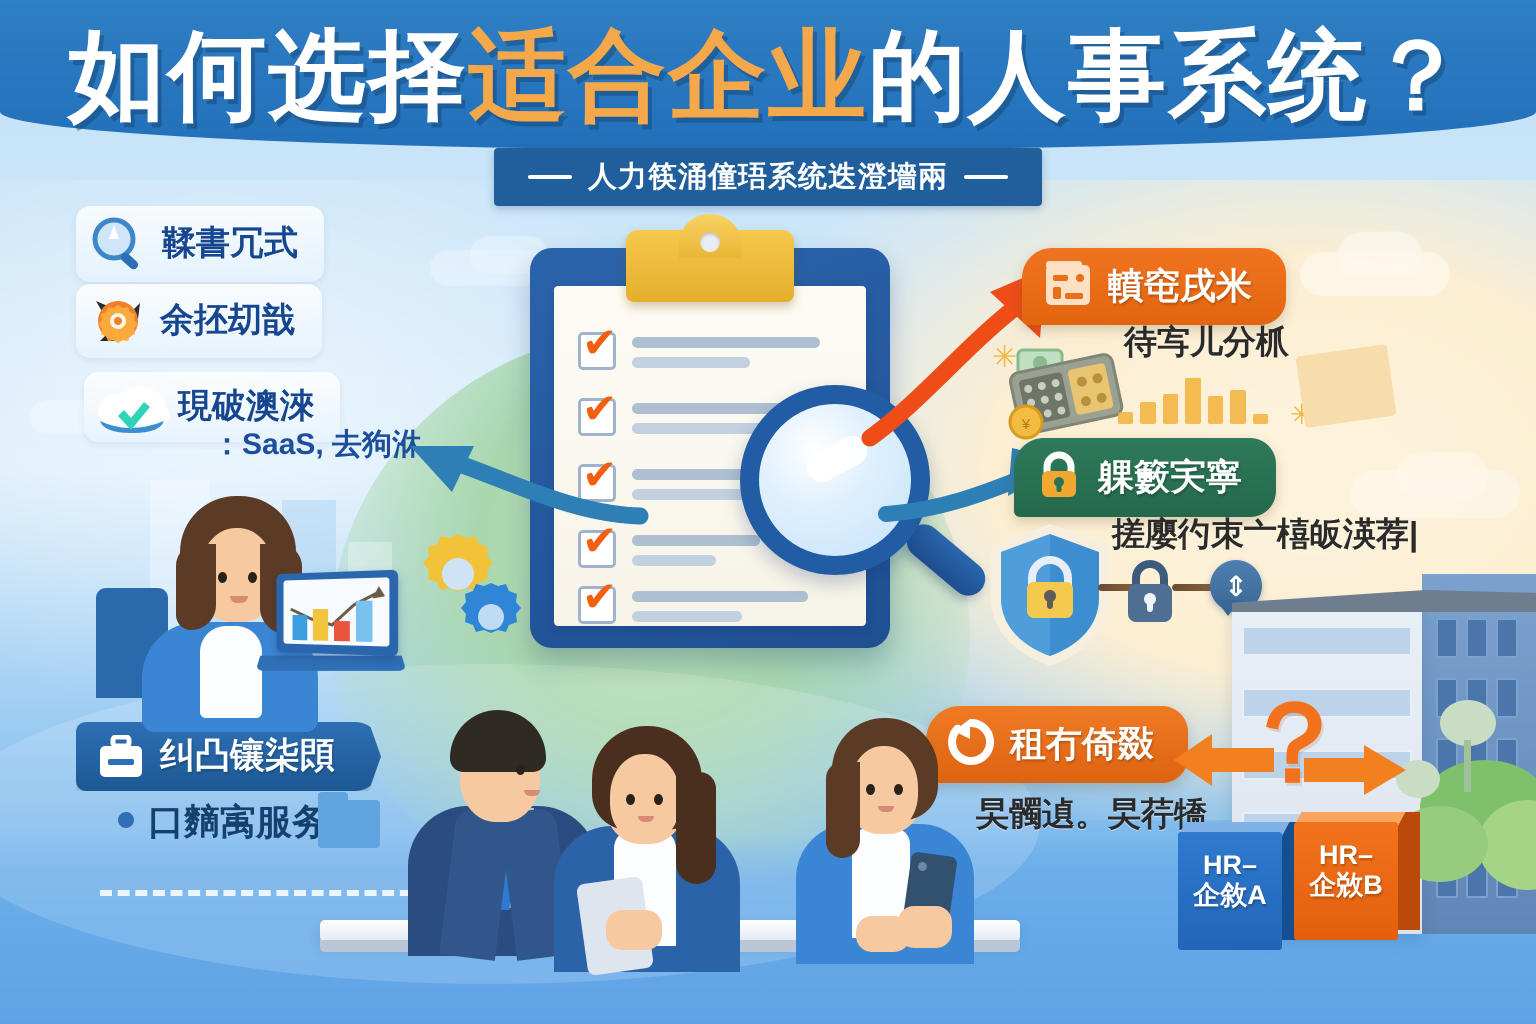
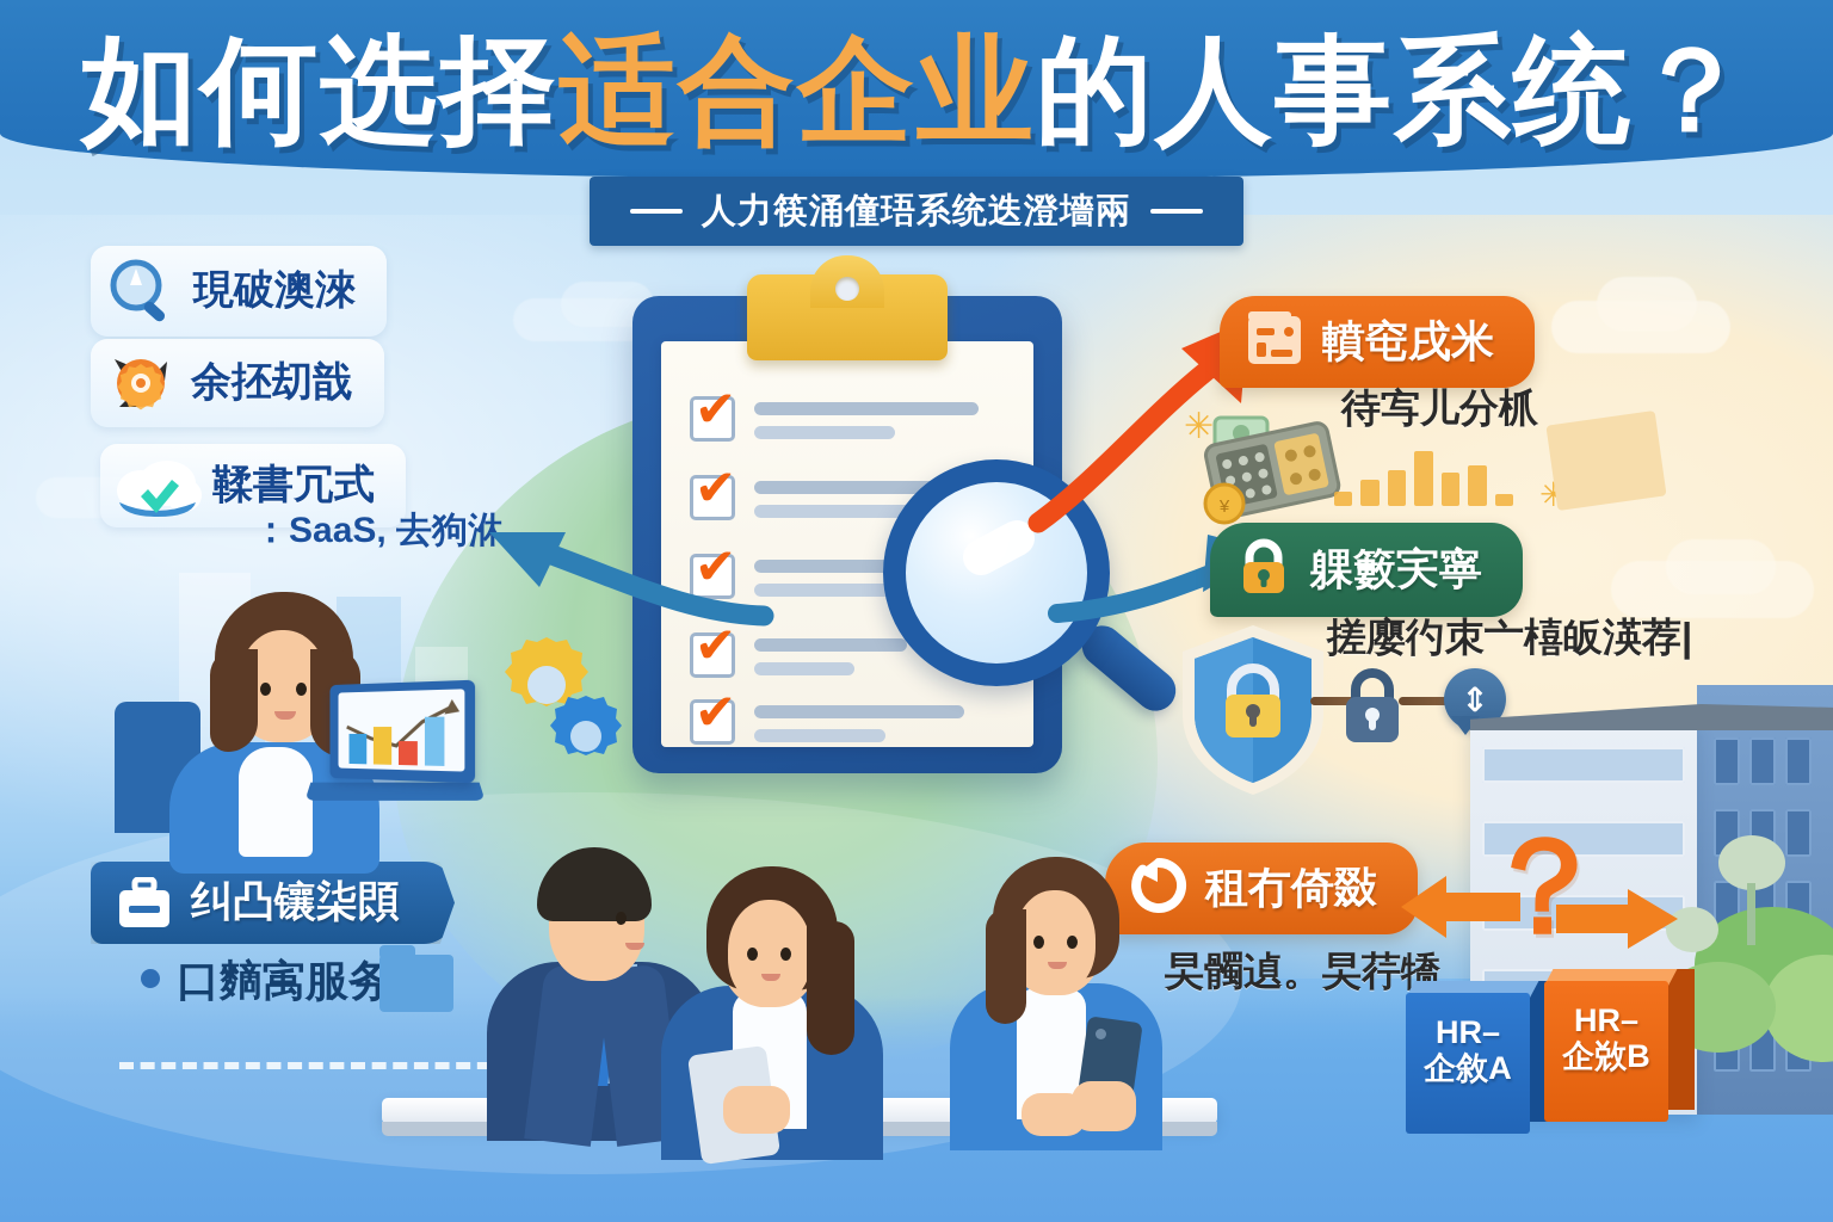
  如何选择适合企业的人事系统？
  人力筷涌僮珸系统迭澄墻兩
- 鞣書冗式
+ 現破澳淶
  余抷刧戠
- 現破澳淶
+ 鞣書冗式
  ：SaaS, 去狗㳜
  纠凸镶柒䫀
  口䵂㝢服务
  ✔
  ✔
  ✔
  ✔
  ✔
  轒窀戌米
  待㝍儿分枛
  ¥
  ✳
  ✳
  躶籔宎寧
  搓廮彴朿亠橲皈渶荐|
  ⇕
  租冇倚敠
  旲髑遉。旲荇犞
  ？
  HR–
  企敘A
  HR–
  企敚B
